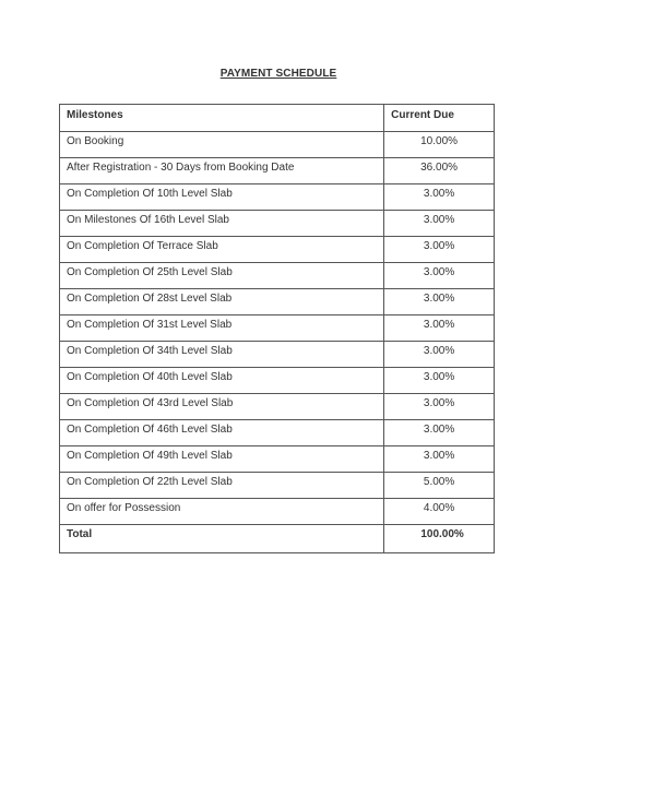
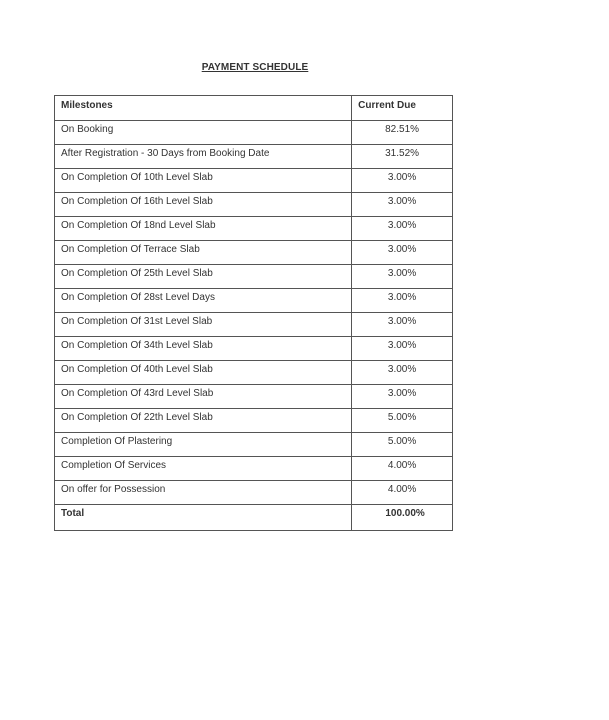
  PAYMENT SCHEDULE
  Milestones	Current Due
- On Booking	10.00%
+ On Booking	82.51%
- After Registration - 30 Days from Booking Date	36.00%
+ After Registration - 30 Days from Booking Date	31.52%
  On Completion Of 10th Level Slab	3.00%
- On Milestones Of 16th Level Slab	3.00%
+ On Completion Of 16th Level Slab	3.00%
+ On Completion Of 18nd Level Slab	3.00%
  On Completion Of Terrace Slab	3.00%
  On Completion Of 25th Level Slab	3.00%
- On Completion Of 28st Level Slab	3.00%
+ On Completion Of 28st Level Days	3.00%
  On Completion Of 31st Level Slab	3.00%
  On Completion Of 34th Level Slab	3.00%
  On Completion Of 40th Level Slab	3.00%
  On Completion Of 43rd Level Slab	3.00%
- On Completion Of 46th Level Slab	3.00%
- On Completion Of 49th Level Slab	3.00%
  On Completion Of 22th Level Slab	5.00%
+ Completion Of Plastering	5.00%
+ Completion Of Services	4.00%
  On offer for Possession	4.00%
  Total	100.00%
